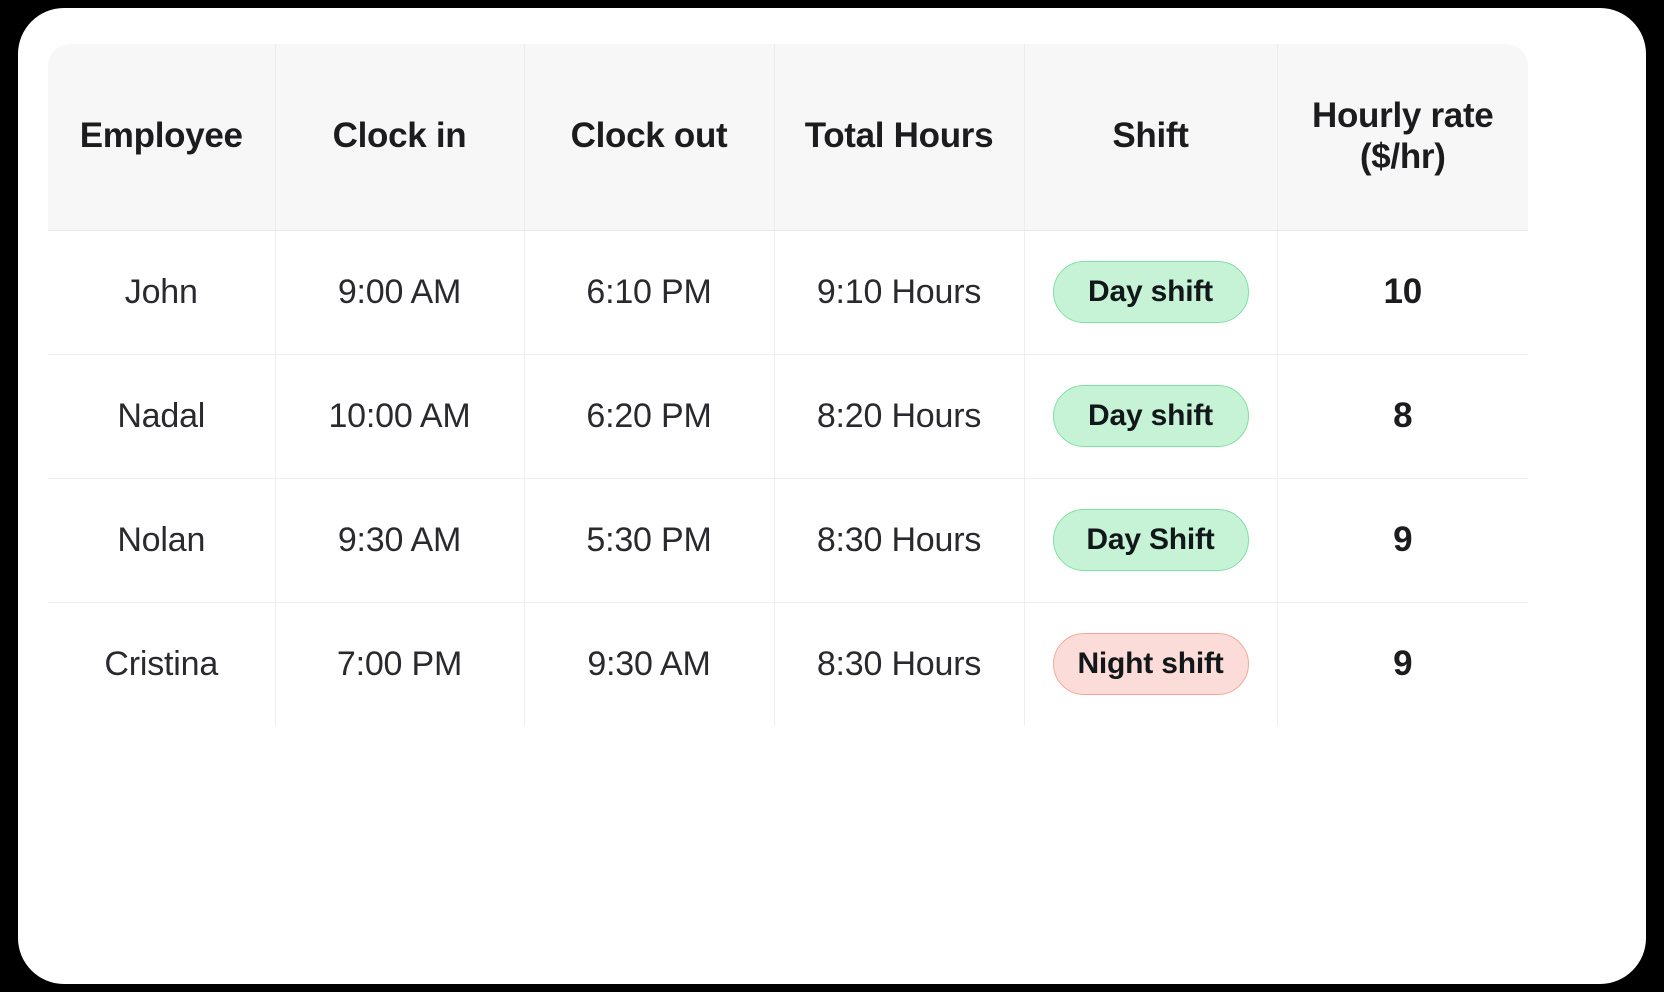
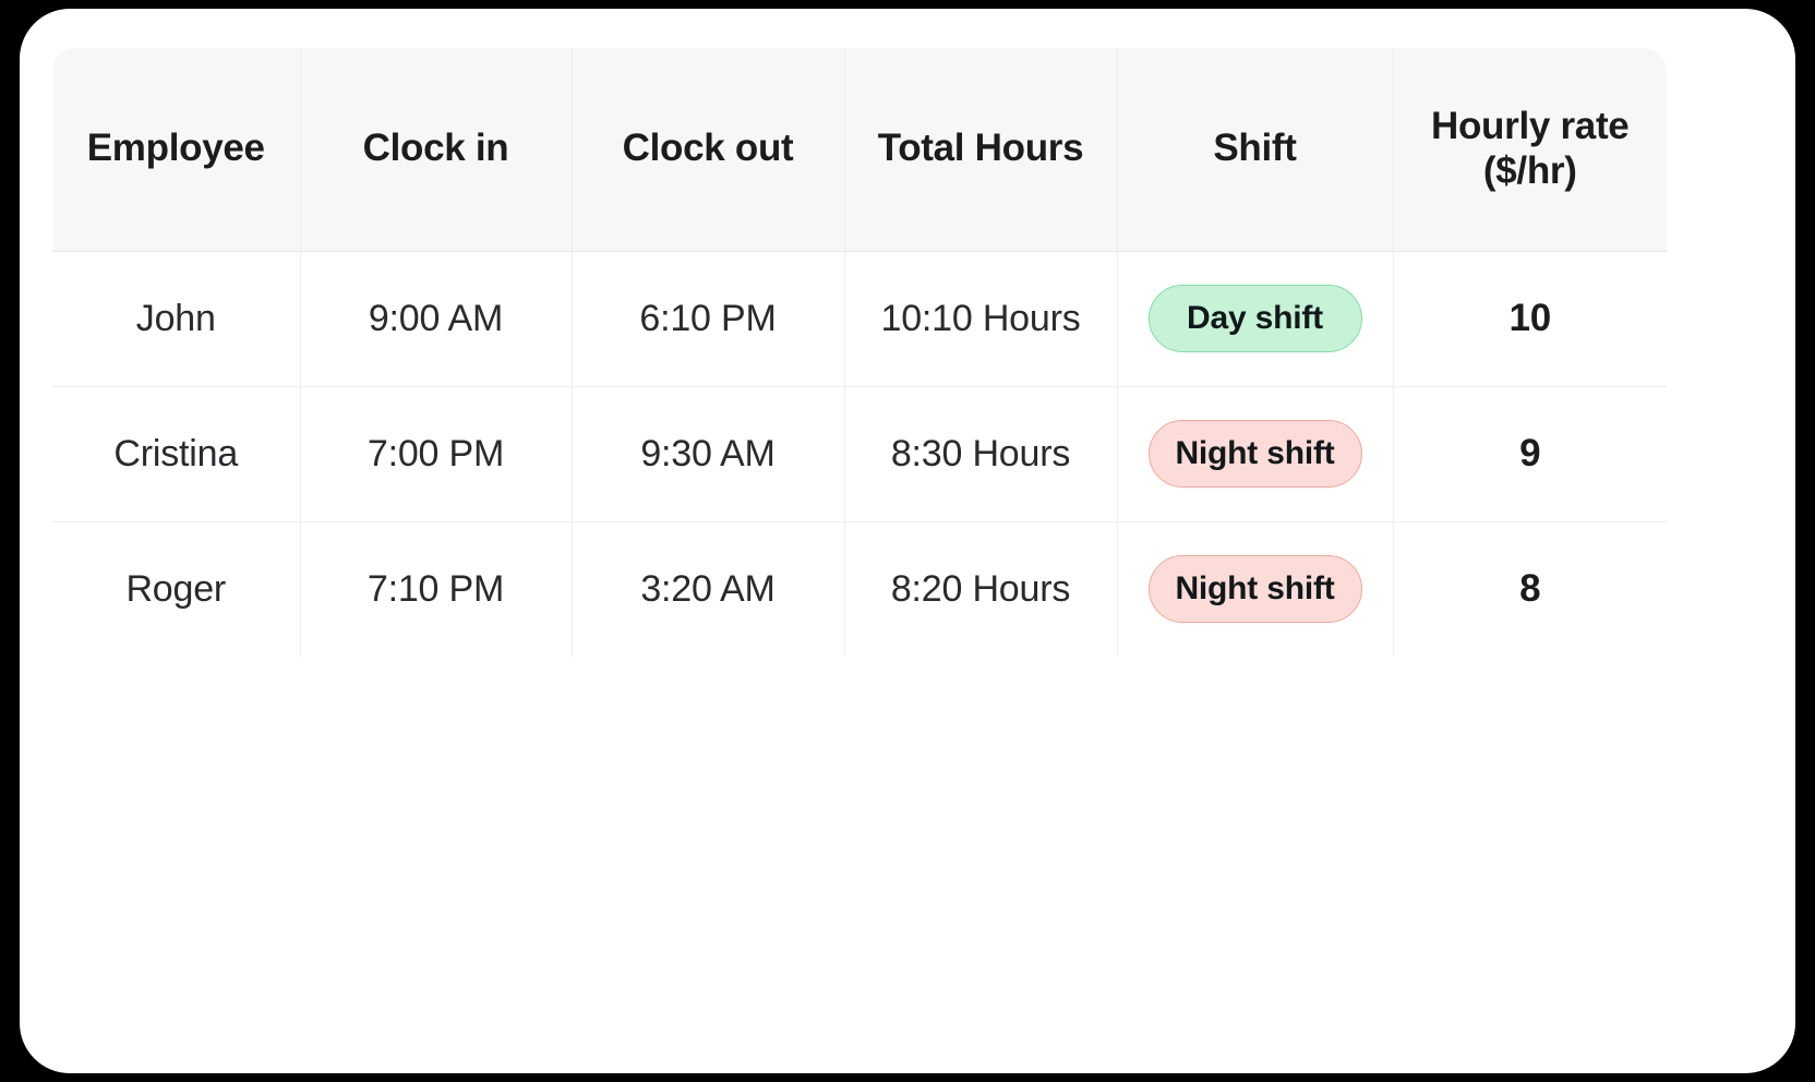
  Employee	Clock in	Clock out	Total Hours	Shift	Hourly rate ($/hr)
- John	9:00 AM	6:10 PM	9:10 Hours	Day shift	10
+ John	9:00 AM	6:10 PM	10:10 Hours	Day shift	10
- Nadal	10:00 AM	6:20 PM	8:20 Hours	Day shift	8
- Nolan	9:30 AM	5:30 PM	8:30 Hours	Day Shift	9
  Cristina	7:00 PM	9:30 AM	8:30 Hours	Night shift	9
+ Roger	7:10 PM	3:20 AM	8:20 Hours	Night shift	8
